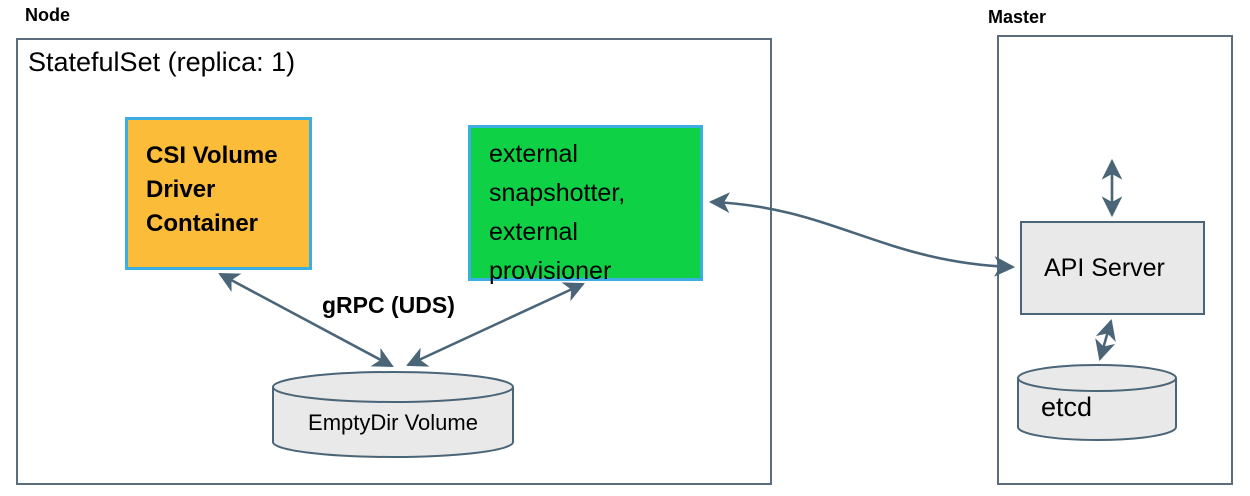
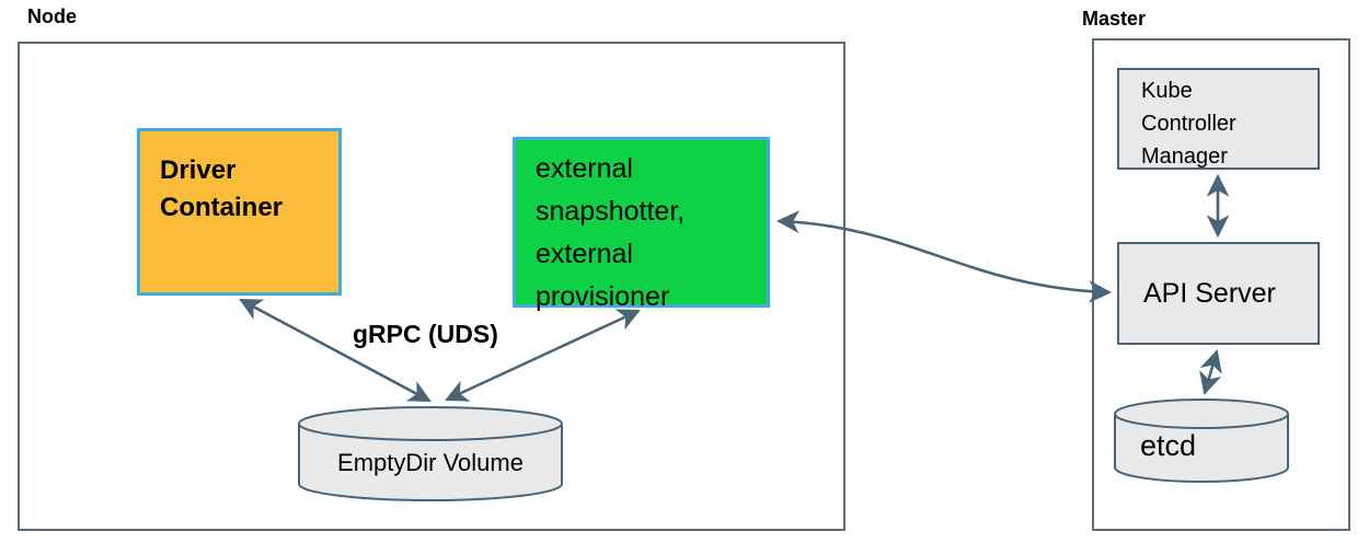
  Node
- StatefulSet (replica: 1)
- CSI Volume
  Driver
  Container
  external
  snapshotter,
  external
  provisioner
  gRPC (UDS)
  Master
+ Kube
+ Controller
+ Manager
  API Server
  EmptyDir Volume
  etcd
